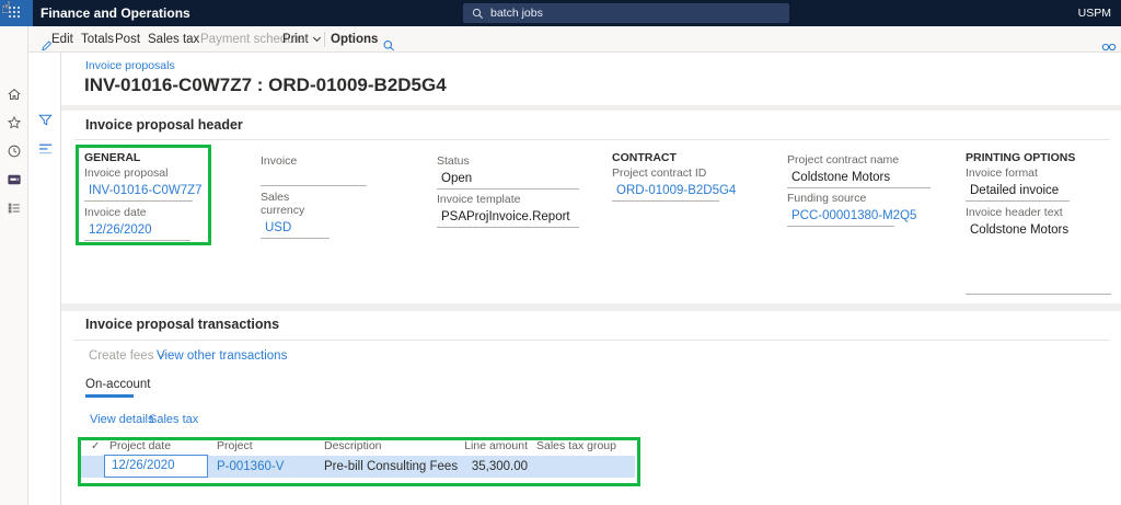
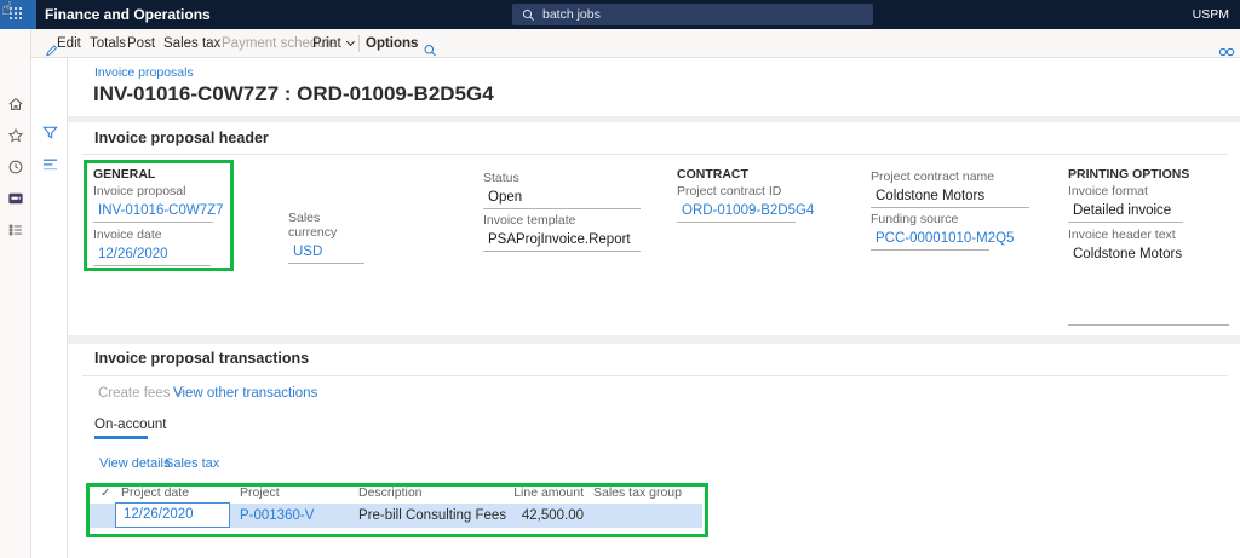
  ☝
  Finance and Operations
  batch jobs
  USPM
  Edit
  Totals
  Post
  Sales tax
  Payment schedule
  Print
  Options
  Invoice proposals
  INV-01016-C0W7Z7 : ORD-01009-B2D5G4
  Invoice proposal header
  GENERAL
  Invoice proposal
  INV-01016-C0W7Z
  Invoice date
  12/26/2020
- Invoice
  Sales currency
  USD
  Status
  Open
  Invoice template
  PSAProjInvoice.Report
  CONTRACT
  Project contract ID
  ORD-01009-B2D5G4
  Project contract name
  Coldstone Motors
  Funding source
- PCC-00001380-M2Q5
+ PCC-00001010-M2Q5
  PRINTING OPTIONS
  Invoice format
  Detailed invoice
  Invoice header text
  Coldstone Motors
  Invoice proposal transactions
  Create fees
  View other transactions
  On-account
  View details
  Sales tax
  ✓
  Project date
  Project
  Description
  Line amount
  Sales tax group
  12/26/2020
  P-001360-V
  Pre-bill Consulting Fees
- 35,300.00
+ 42,500.00
